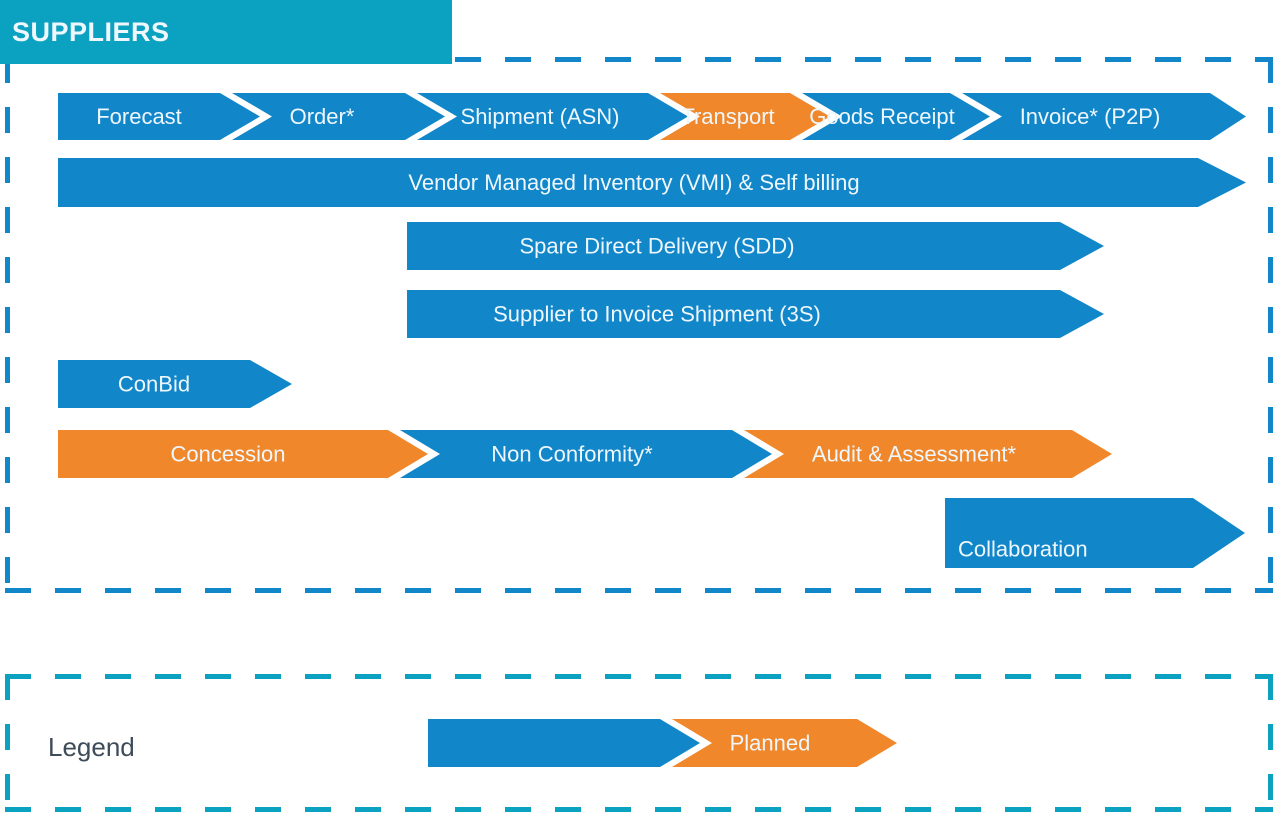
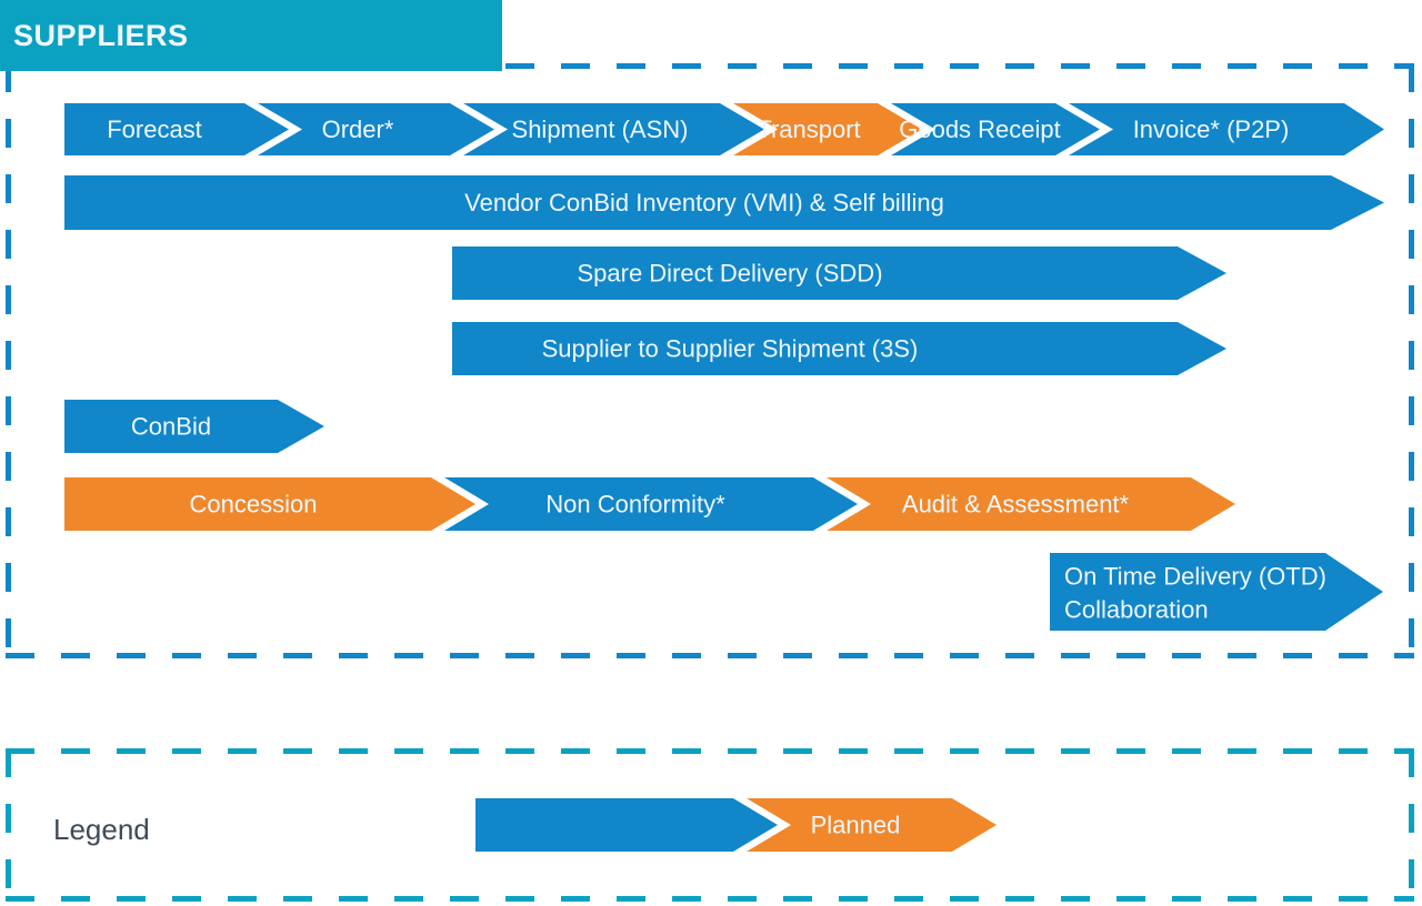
  SUPPLIERS
  Forecast
  Order*
  Shipment (ASN)
  Transport
  Goods Receipt
  Invoice* (P2P)
- Vendor Managed Inventory (VMI) & Self billing
+ Vendor ConBid Inventory (VMI) & Self billing
  Spare Direct Delivery (SDD)
- Supplier to Invoice Shipment (3S)
+ Supplier to Supplier Shipment (3S)
  ConBid
  Concession
  Non Conformity*
  Audit & Assessment*
+ On Time Delivery (OTD)
  Collaboration
  Legend
  Planned
